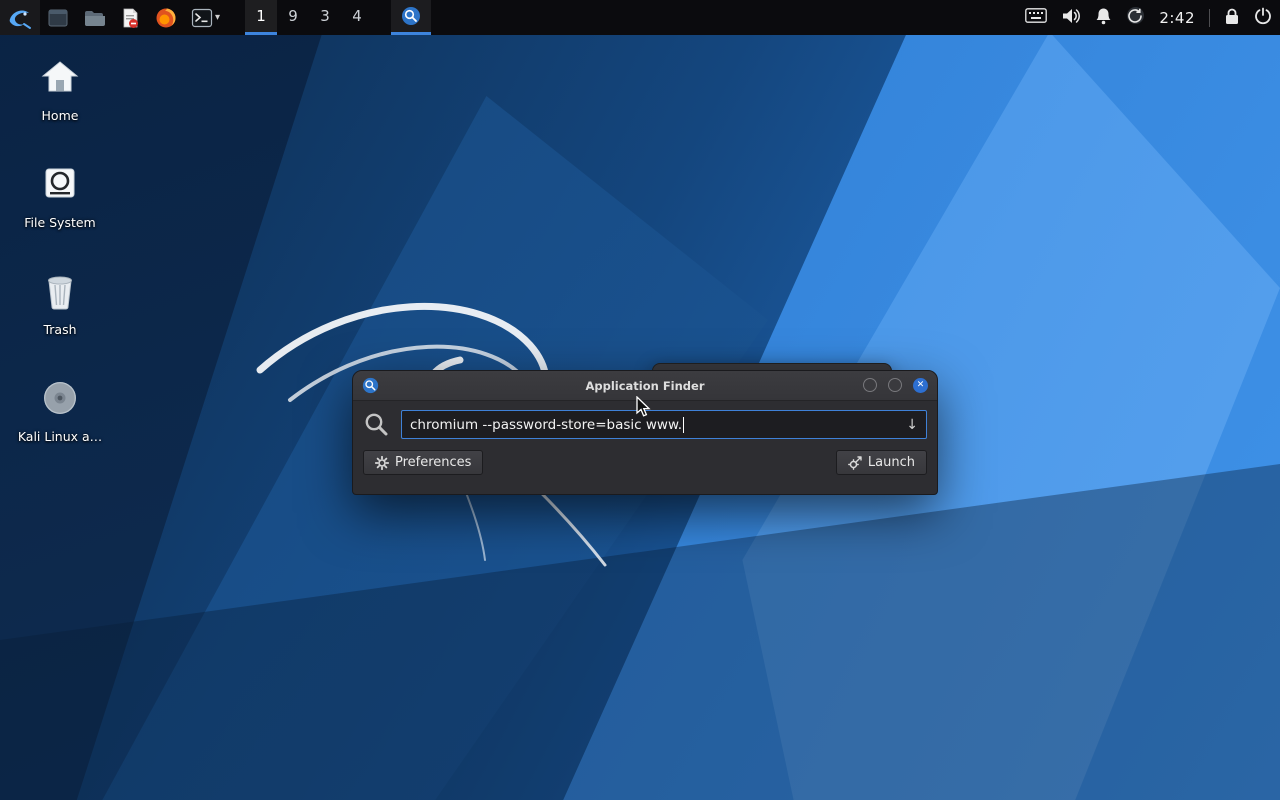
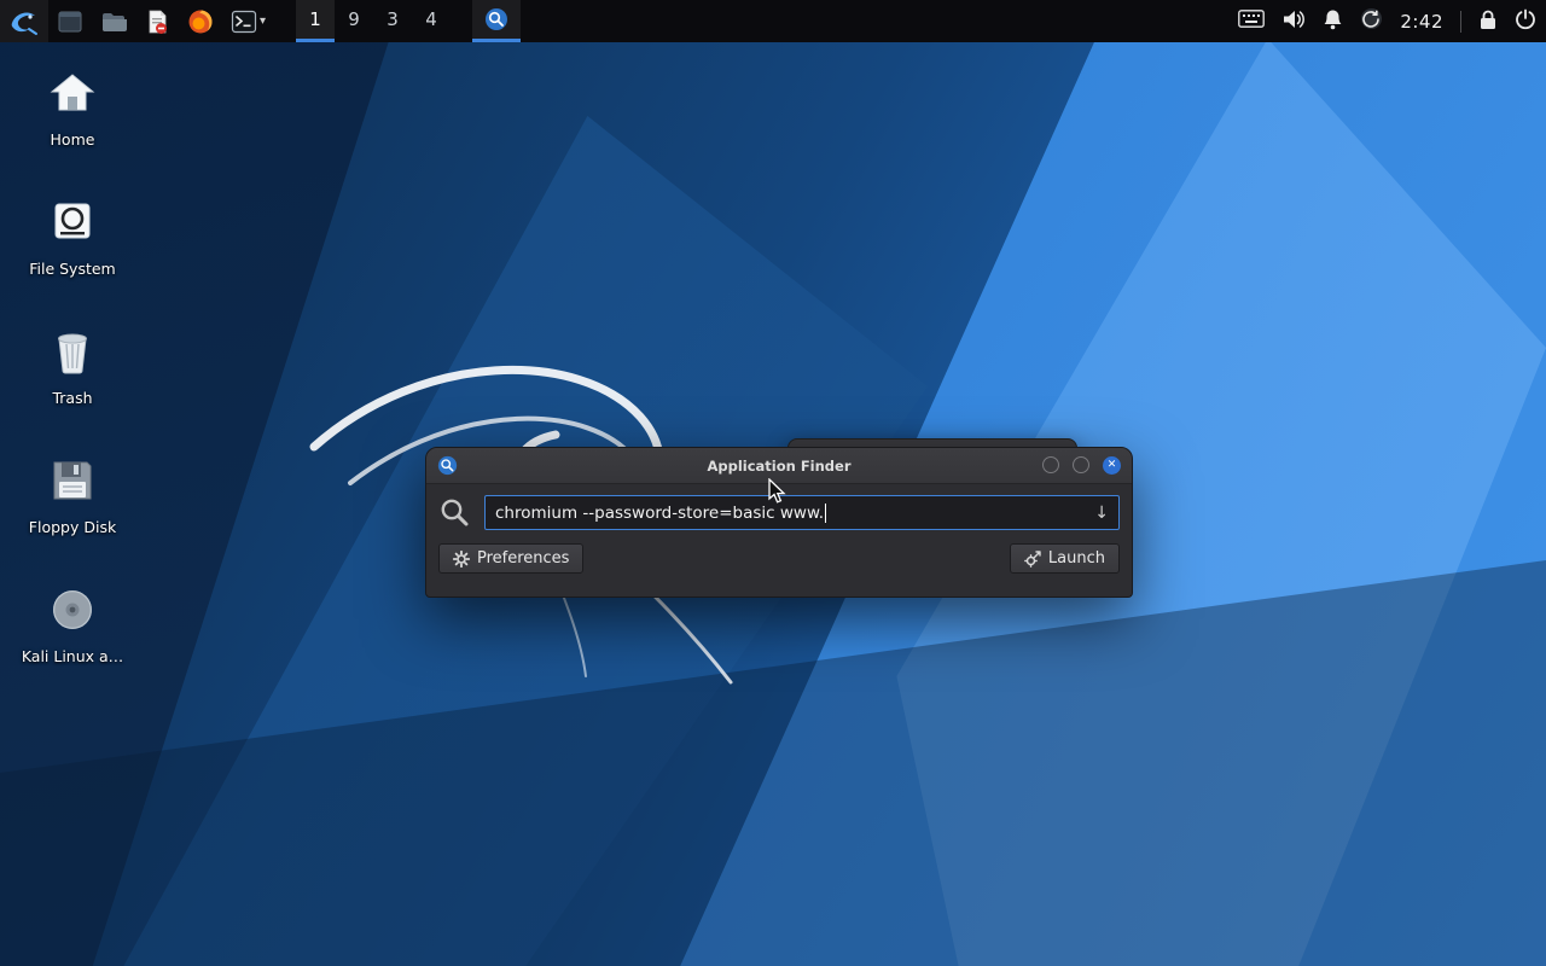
  ▾
  1
  9
  3
  4
  2:42
  Home
  File System
  Trash
+ Floppy Disk
  Kali Linux a…
  Application Finder
  ✕
  chromium --password-store=basic www.
  ↓
  Preferences
  Launch
